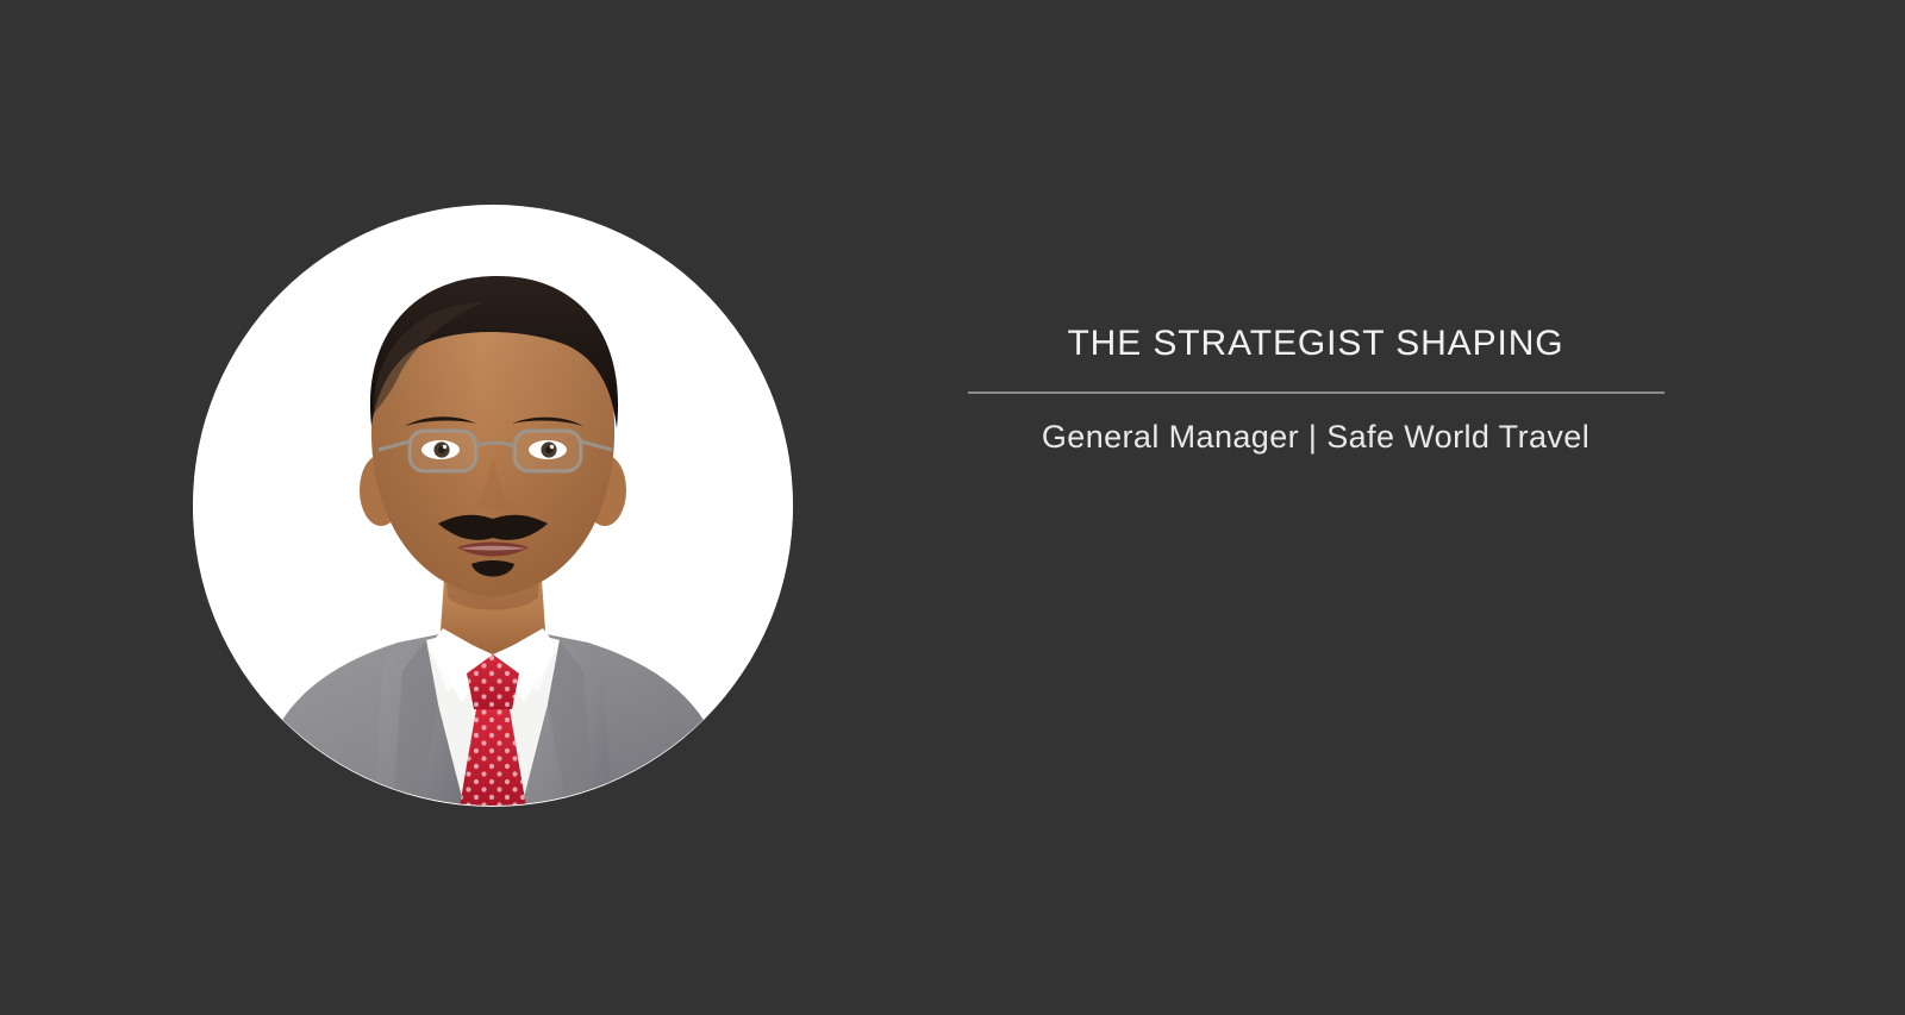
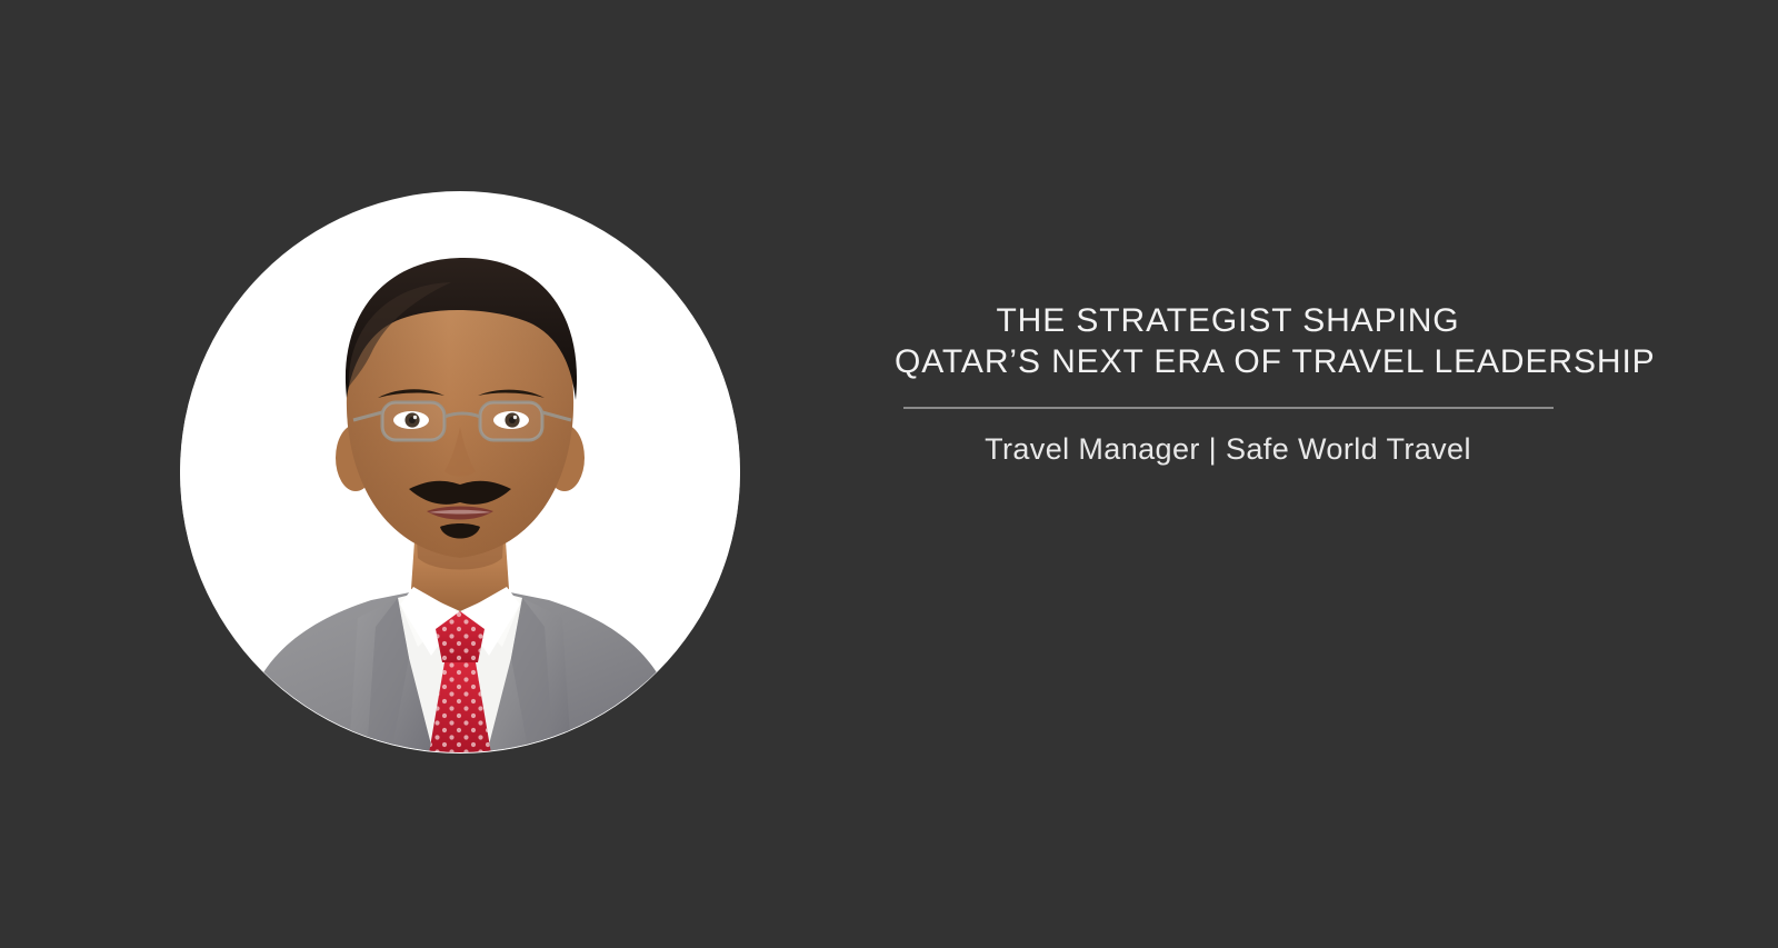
  THE STRATEGIST SHAPING
+ QATAR’S NEXT ERA OF TRAVEL LEADERSHIP
- General Manager | Safe World Travel
+ Travel Manager | Safe World Travel
